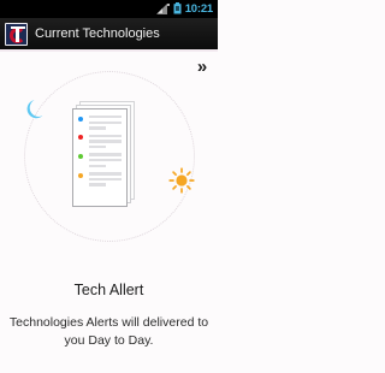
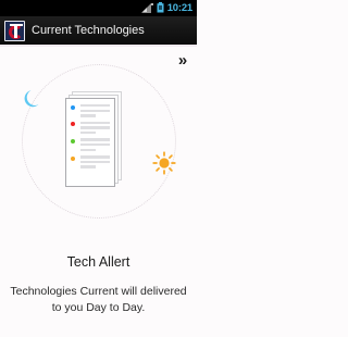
  10:21
  Current Technologies
  »
  Tech Allert
- Technologies Alerts will delivered to you Day to Day.
+ Technologies Current will delivered to you Day to Day.
